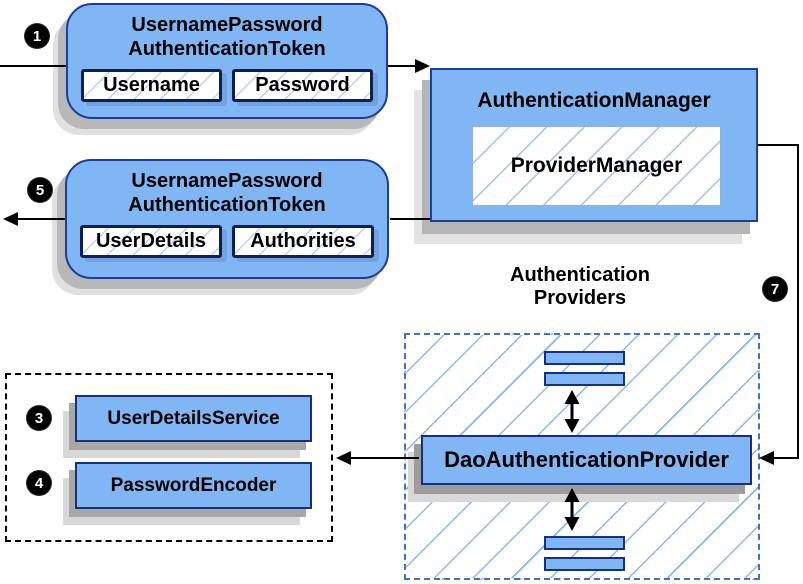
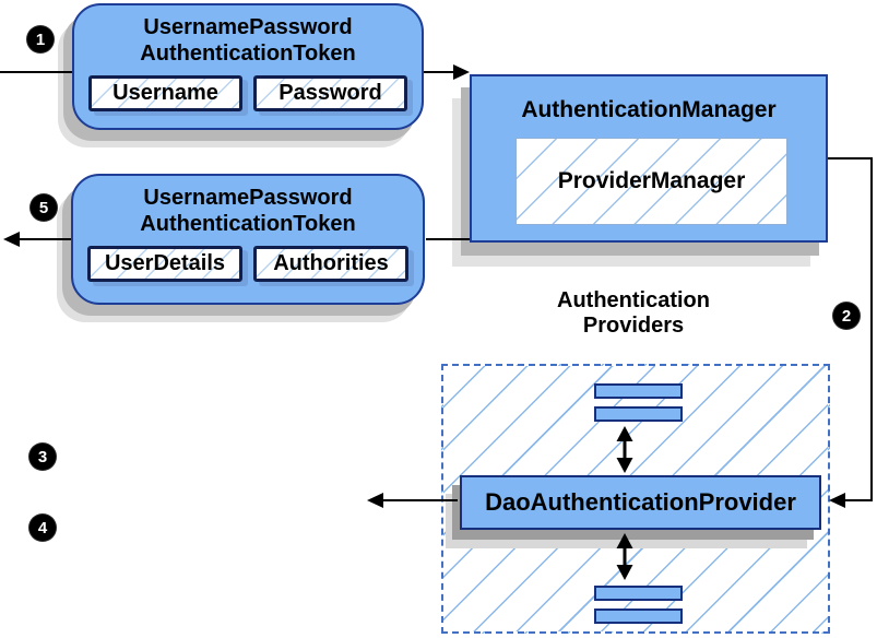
  1
- 7
+ 2
  3
  4
  5
  UsernamePassword
  AuthenticationToken
  Username
  Password
  AuthenticationManager
  ProviderManager
  UsernamePassword
  AuthenticationToken
  UserDetails
  Authorities
  Authentication
  Providers
  DaoAuthenticationProvider
- UserDetailsService
- PasswordEncoder
